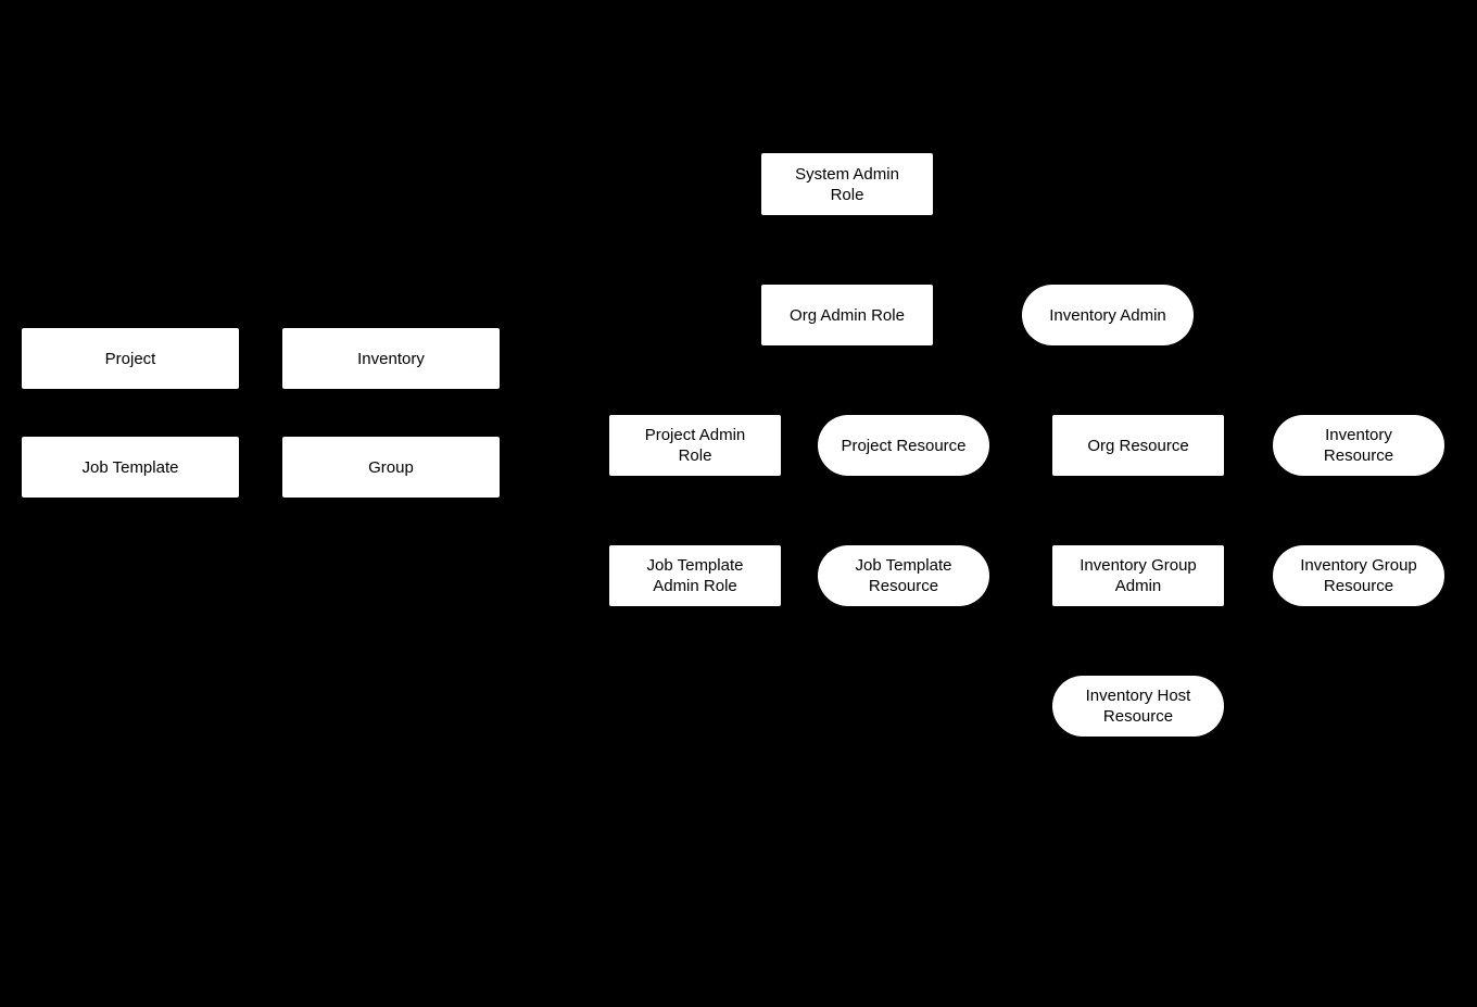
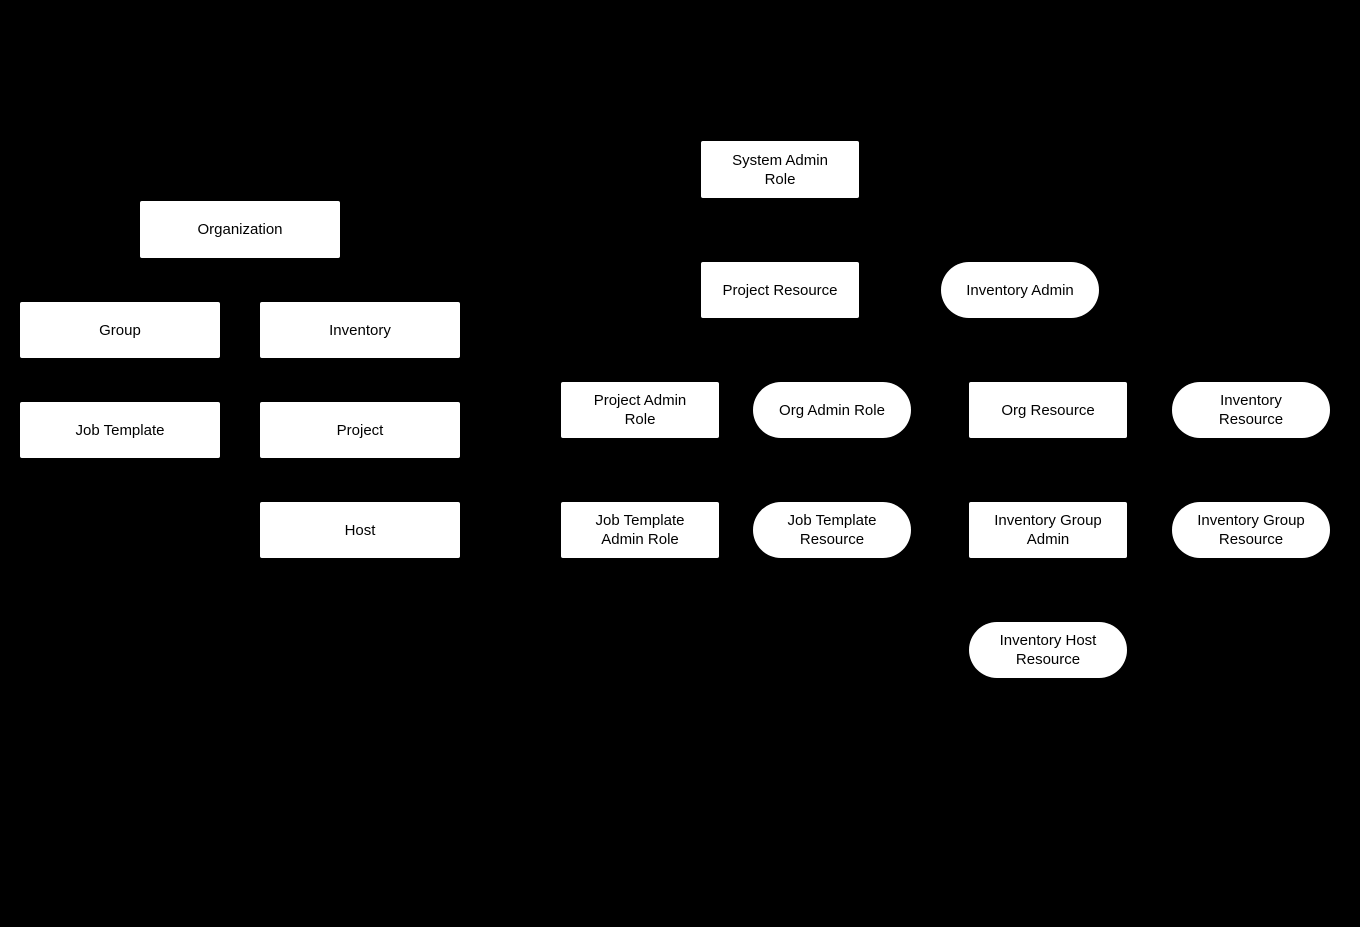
+ Organization
- Project
+ Group
  Inventory
  Job Template
- Group
+ Project
+ Host
  System Admin
  Role
- Org Admin Role
+ Project Resource
  Inventory Admin
  Project Admin
  Role
- Project Resource
+ Org Admin Role
  Org Resource
  Inventory
  Resource
  Job Template
  Admin Role
  Job Template
  Resource
  Inventory Group
  Admin
  Inventory Group
  Resource
  Inventory Host
  Resource
